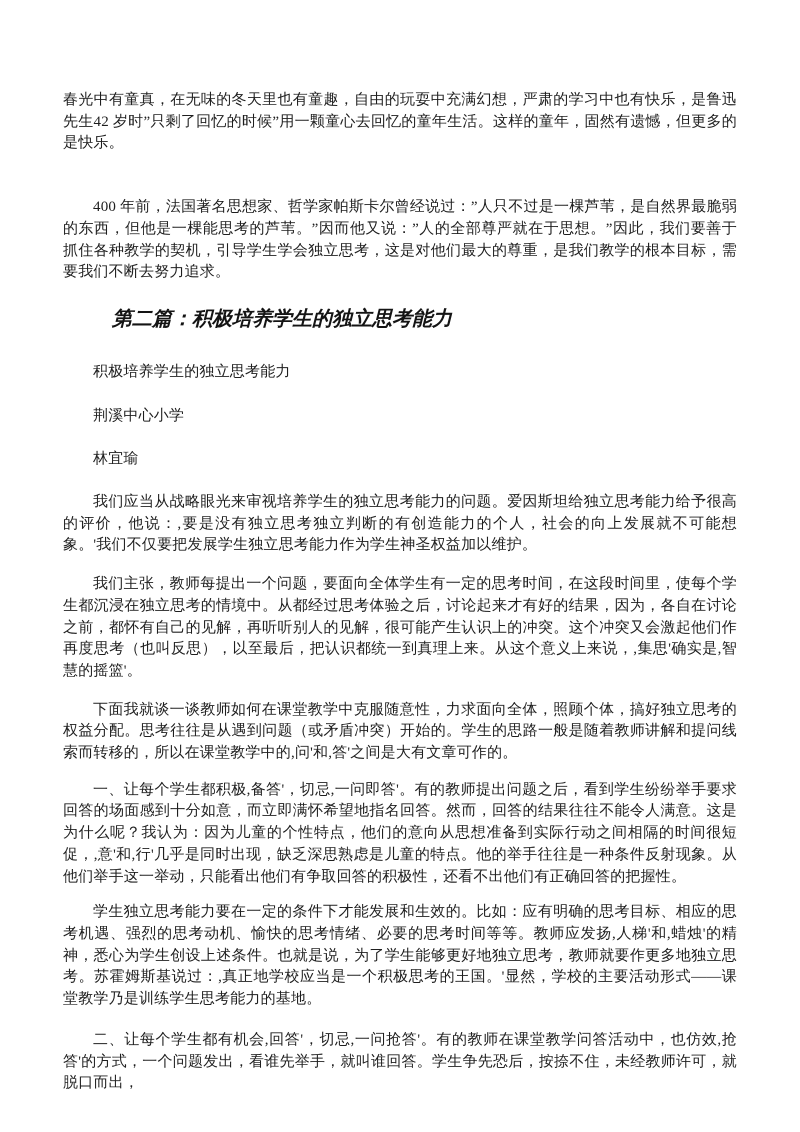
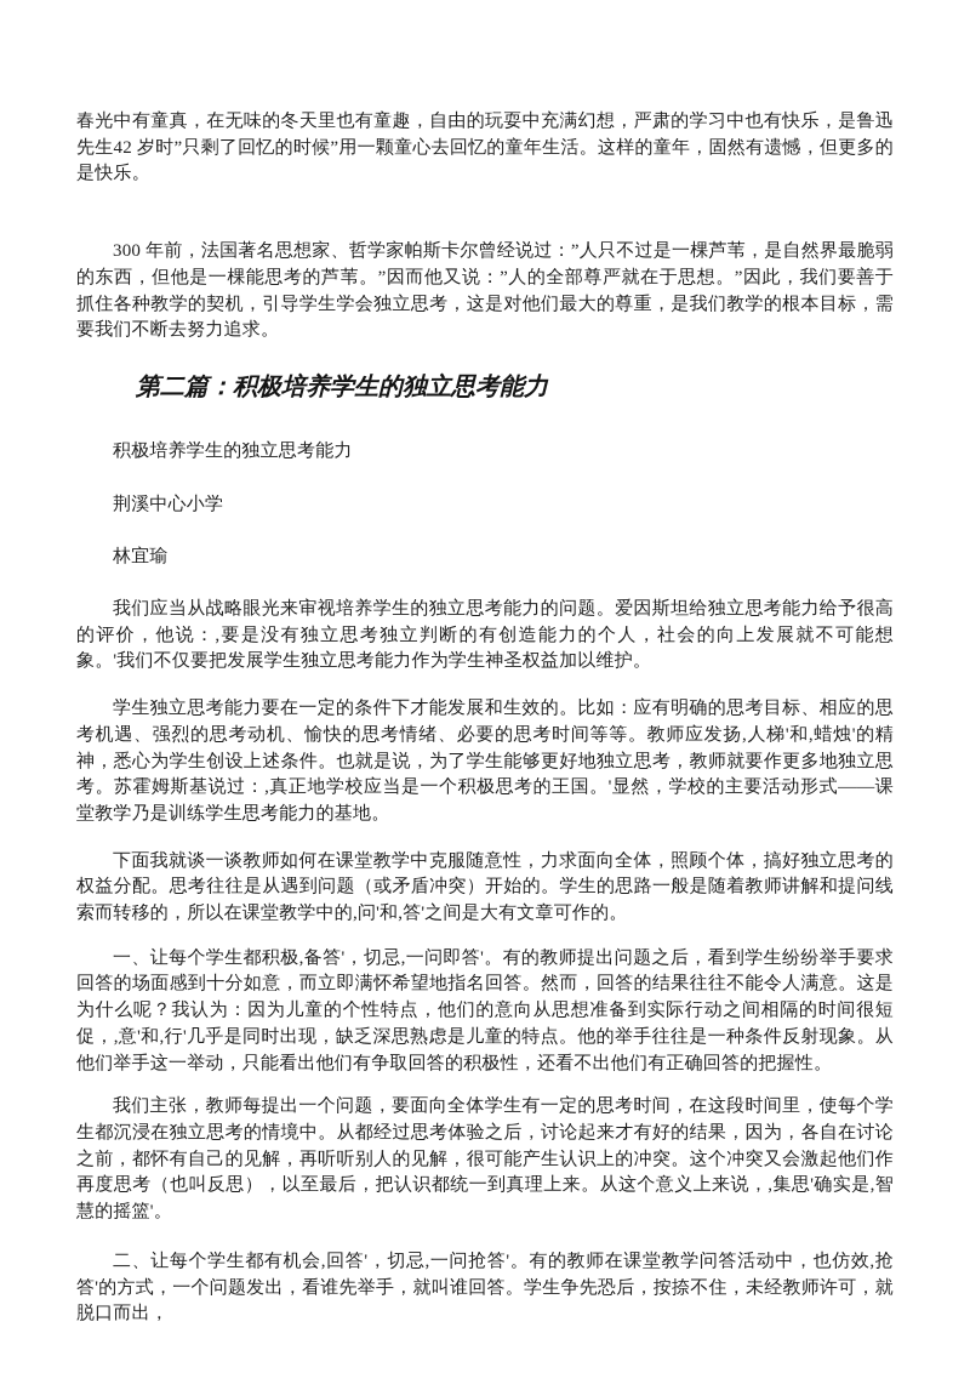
  春光中有童真，在无味的冬天里也有童趣，自由的玩耍中充满幻想，严肃的学习中也有快乐，是鲁迅先生42 岁时”只剩了回忆的时候”用一颗童心去回忆的童年生活。这样的童年，固然有遗憾，但更多的是快乐。
- 400 年前，法国著名思想家、哲学家帕斯卡尔曾经说过：”人只不过是一棵芦苇，是自然界最脆弱的东西，但他是一棵能思考的芦苇。”因而他又说：”人的全部尊严就在于思想。”因此，我们要善于抓住各种教学的契机，引导学生学会独立思考，这是对他们最大的尊重，是我们教学的根本目标，需要我们不断去努力追求。
+ 300 年前，法国著名思想家、哲学家帕斯卡尔曾经说过：”人只不过是一棵芦苇，是自然界最脆弱的东西，但他是一棵能思考的芦苇。”因而他又说：”人的全部尊严就在于思想。”因此，我们要善于抓住各种教学的契机，引导学生学会独立思考，这是对他们最大的尊重，是我们教学的根本目标，需要我们不断去努力追求。
  第二篇：积极培养学生的独立思考能力
  积极培养学生的独立思考能力
  荆溪中心小学
  林宜瑜
  我们应当从战略眼光来审视培养学生的独立思考能力的问题。爱因斯坦给独立思考能力给予很高的评价，他说：,要是没有独立思考独立判断的有创造能力的个人，社会的向上发展就不可能想象。'我们不仅要把发展学生独立思考能力作为学生神圣权益加以维护。
- 我们主张，教师每提出一个问题，要面向全体学生有一定的思考时间，在这段时间里，使每个学生都沉浸在独立思考的情境中。从都经过思考体验之后，讨论起来才有好的结果，因为，各自在讨论之前，都怀有自己的见解，再听听别人的见解，很可能产生认识上的冲突。这个冲突又会激起他们作再度思考（也叫反思），以至最后，把认识都统一到真理上来。从这个意义上来说，,集思'确实是,智慧的摇篮'。
+ 学生独立思考能力要在一定的条件下才能发展和生效的。比如：应有明确的思考目标、相应的思考机遇、强烈的思考动机、愉快的思考情绪、必要的思考时间等等。教师应发扬,人梯'和,蜡烛'的精神，悉心为学生创设上述条件。也就是说，为了学生能够更好地独立思考，教师就要作更多地独立思考。苏霍姆斯基说过：,真正地学校应当是一个积极思考的王国。'显然，学校的主要活动形式——课堂教学乃是训练学生思考能力的基地。
  下面我就谈一谈教师如何在课堂教学中克服随意性，力求面向全体，照顾个体，搞好独立思考的权益分配。思考往往是从遇到问题（或矛盾冲突）开始的。学生的思路一般是随着教师讲解和提问线索而转移的，所以在课堂教学中的,问'和,答'之间是大有文章可作的。
  一、让每个学生都积极,备答'，切忌,一问即答'。有的教师提出问题之后，看到学生纷纷举手要求回答的场面感到十分如意，而立即满怀希望地指名回答。然而，回答的结果往往不能令人满意。这是为什么呢？我认为：因为儿童的个性特点，他们的意向从思想准备到实际行动之间相隔的时间很短促，,意'和,行'几乎是同时出现，缺乏深思熟虑是儿童的特点。他的举手往往是一种条件反射现象。从他们举手这一举动，只能看出他们有争取回答的积极性，还看不出他们有正确回答的把握性。
- 学生独立思考能力要在一定的条件下才能发展和生效的。比如：应有明确的思考目标、相应的思考机遇、强烈的思考动机、愉快的思考情绪、必要的思考时间等等。教师应发扬,人梯'和,蜡烛'的精神，悉心为学生创设上述条件。也就是说，为了学生能够更好地独立思考，教师就要作更多地独立思考。苏霍姆斯基说过：,真正地学校应当是一个积极思考的王国。'显然，学校的主要活动形式——课堂教学乃是训练学生思考能力的基地。
+ 我们主张，教师每提出一个问题，要面向全体学生有一定的思考时间，在这段时间里，使每个学生都沉浸在独立思考的情境中。从都经过思考体验之后，讨论起来才有好的结果，因为，各自在讨论之前，都怀有自己的见解，再听听别人的见解，很可能产生认识上的冲突。这个冲突又会激起他们作再度思考（也叫反思），以至最后，把认识都统一到真理上来。从这个意义上来说，,集思'确实是,智慧的摇篮'。
  二、让每个学生都有机会,回答'，切忌,一问抢答'。有的教师在课堂教学问答活动中，也仿效,抢答'的方式，一个问题发出，看谁先举手，就叫谁回答。学生争先恐后，按捺不住，未经教师许可，就脱口而出，
